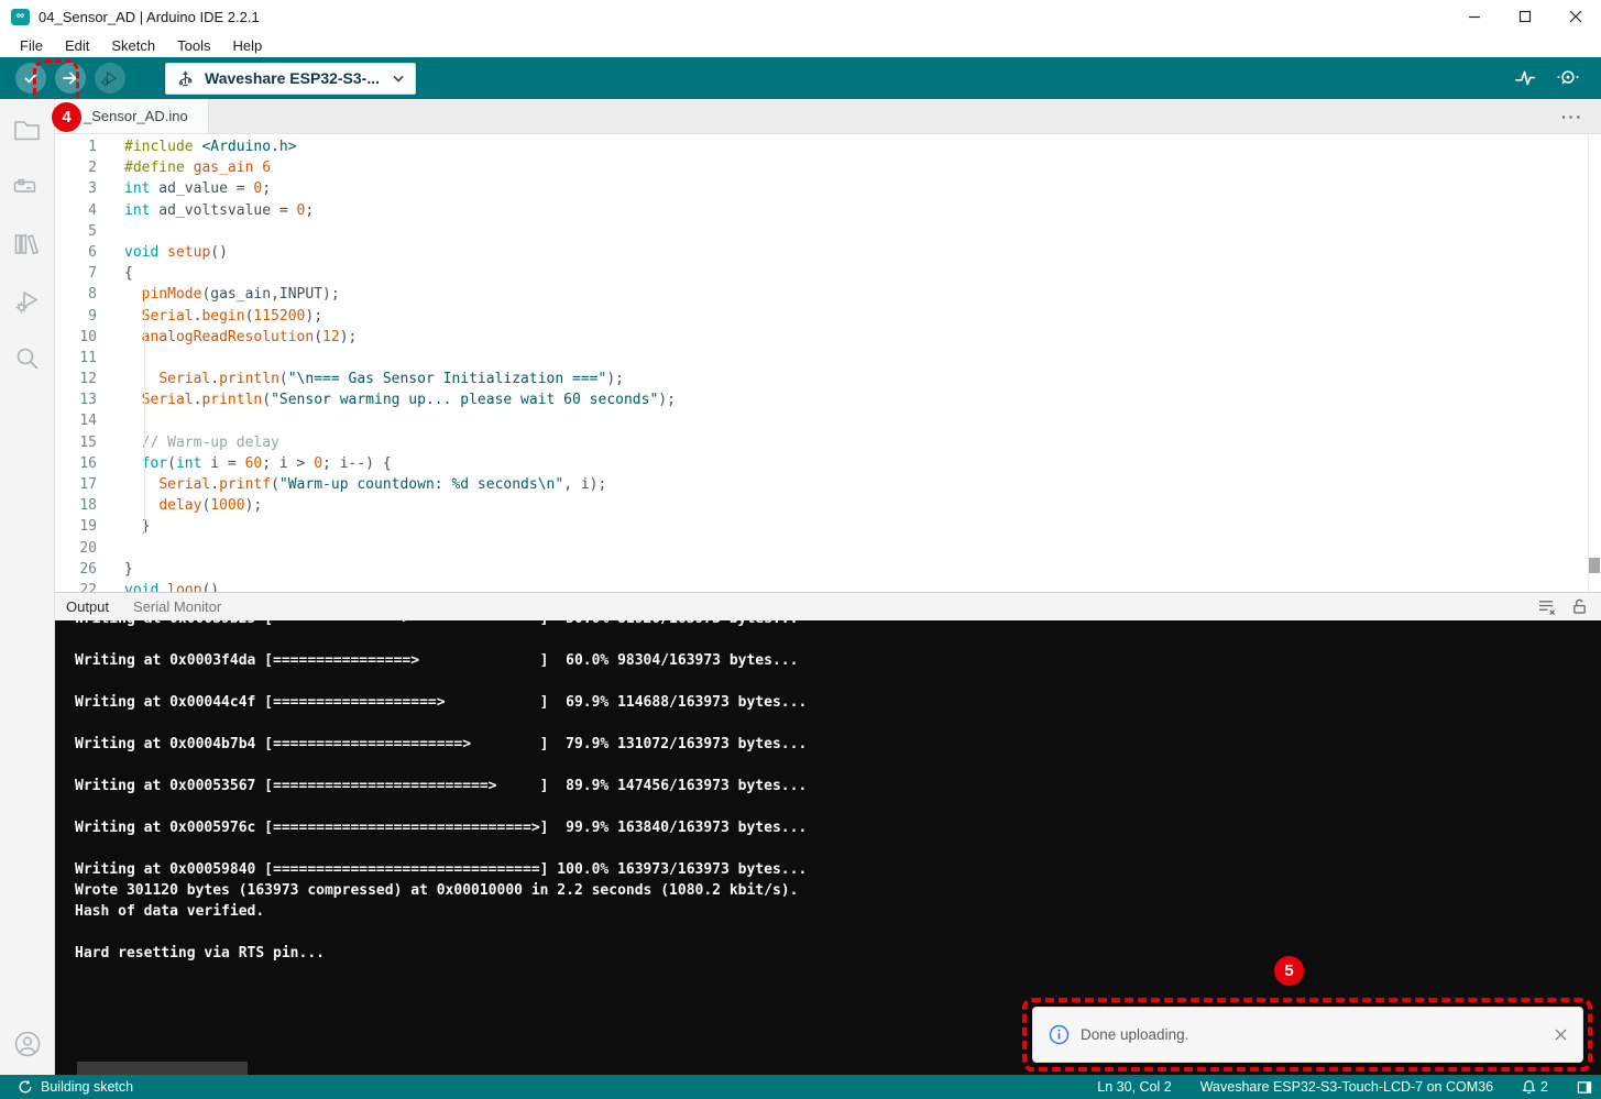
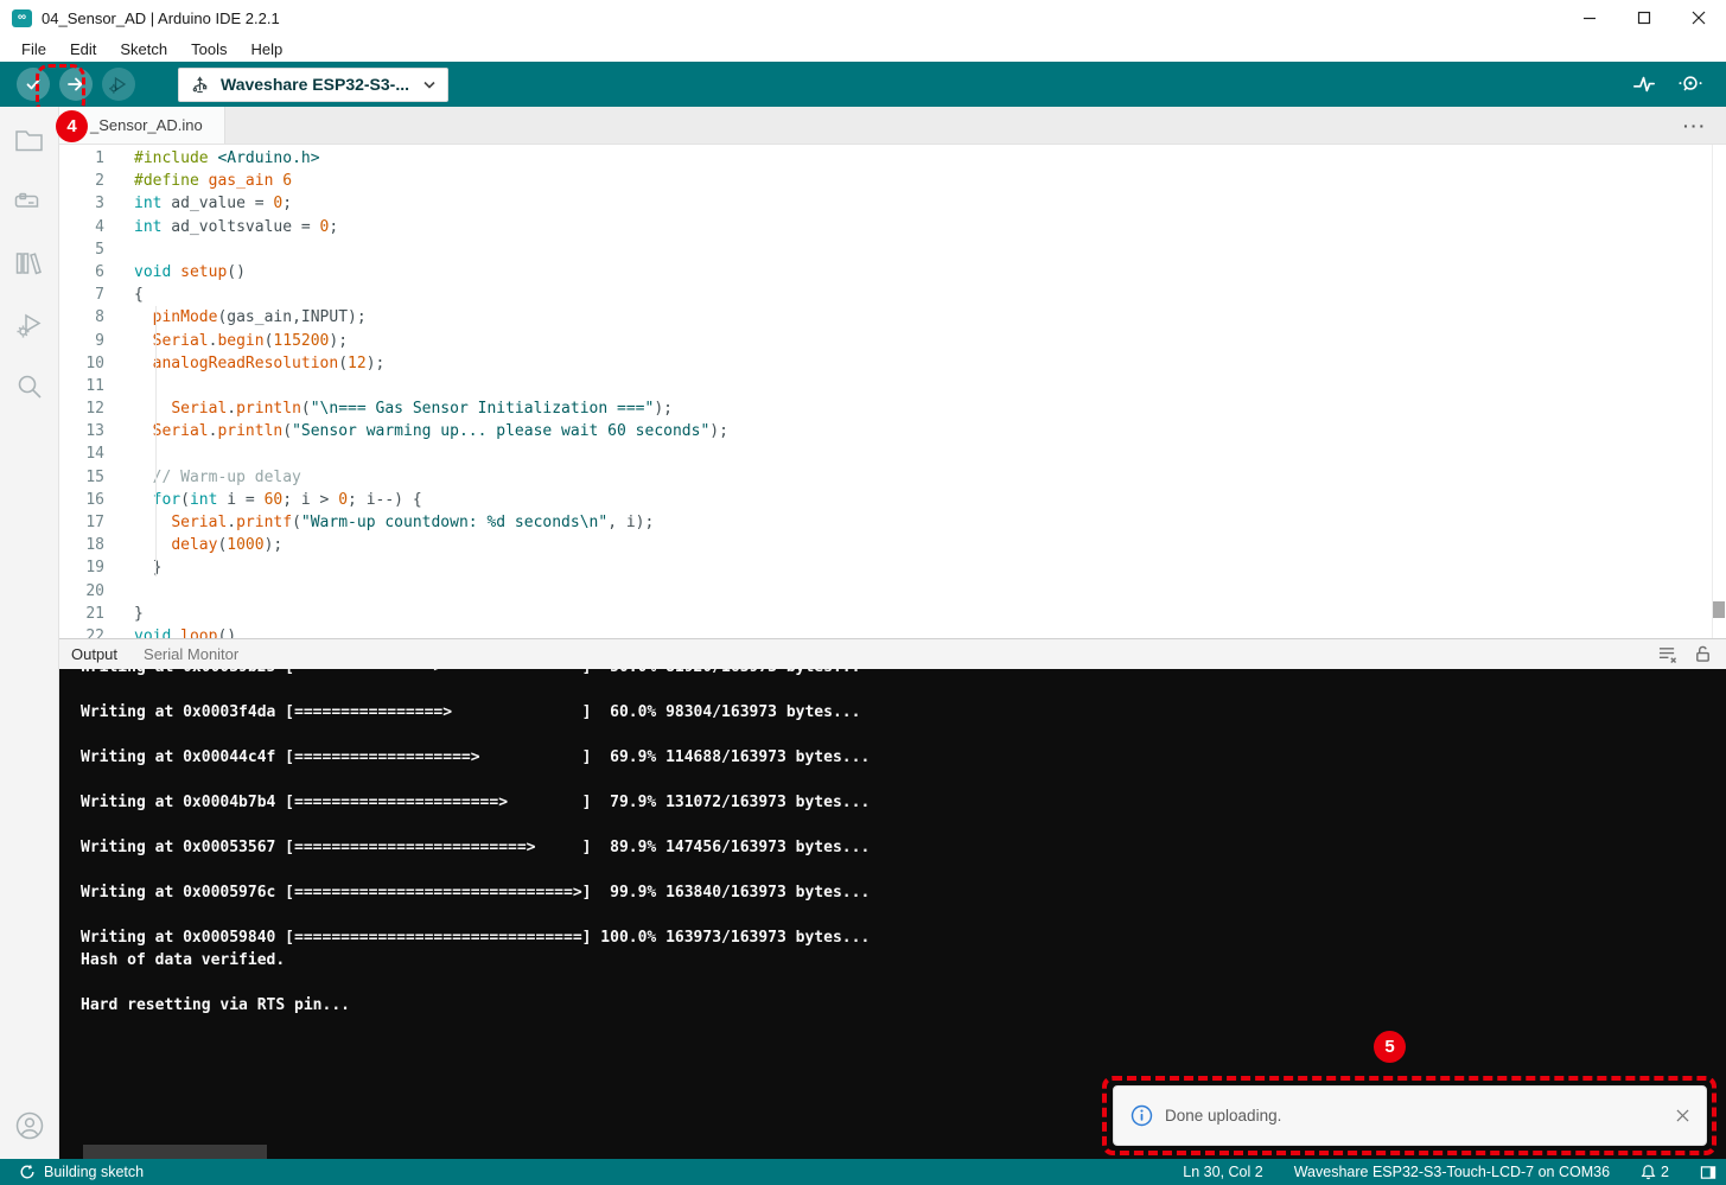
  ∞
  04_Sensor_AD | Arduino IDE 2.2.1
  File
  Edit
  Sketch
  Tools
  Help
  Waveshare ESP32-S3-...
  4
  _Sensor_AD.ino
  ···
  1
  #include <Arduino.h>
  2
  #define gas_ain 6
  3
  int ad_value = 0;
  4
  int ad_voltsvalue = 0;
  5
  6
  void setup()
  7
  {
  8
  pinMode(gas_ain,INPUT);
  9
  Serial.begin(115200);
  10
  analogReadResolution(12);
  11
  12
  Serial.println("\n=== Gas Sensor Initialization ===");
  13
  Serial.println("Sensor warming up... please wait 60 seconds");
  14
  15
  // Warm-up delay
  16
  for(int i = 60; i > 0; i--) {
  17
  Serial.printf("Warm-up countdown: %d seconds\n", i);
  18
  delay(1000);
  19
  }
  20
- 26
+ 21
  }
  22
  void loop()
  Output
  Serial Monitor
  Writing at 0x0003f4da [================> ] 60.0% 98304/163973 bytes...
  Writing at 0x00044c4f [===================> ] 69.9% 114688/163973 bytes...
  Writing at 0x0004b7b4 [======================> ] 79.9% 131072/163973 bytes...
  Writing at 0x00053567 [=========================> ] 89.9% 147456/163973 bytes...
  Writing at 0x0005976c [==============================>] 99.9% 163840/163973 bytes...
  Writing at 0x00059840 [===============================] 100.0% 163973/163973 bytes...
- Wrote 301120 bytes (163973 compressed) at 0x00010000 in 2.2 seconds (1080.2 kbit/s).
  Hash of data verified.
  Hard resetting via RTS pin...
  Building sketch
  Ln 30, Col 2
  Waveshare ESP32-S3-Touch-LCD-7 on COM36
  2
  5
  Done uploading.
